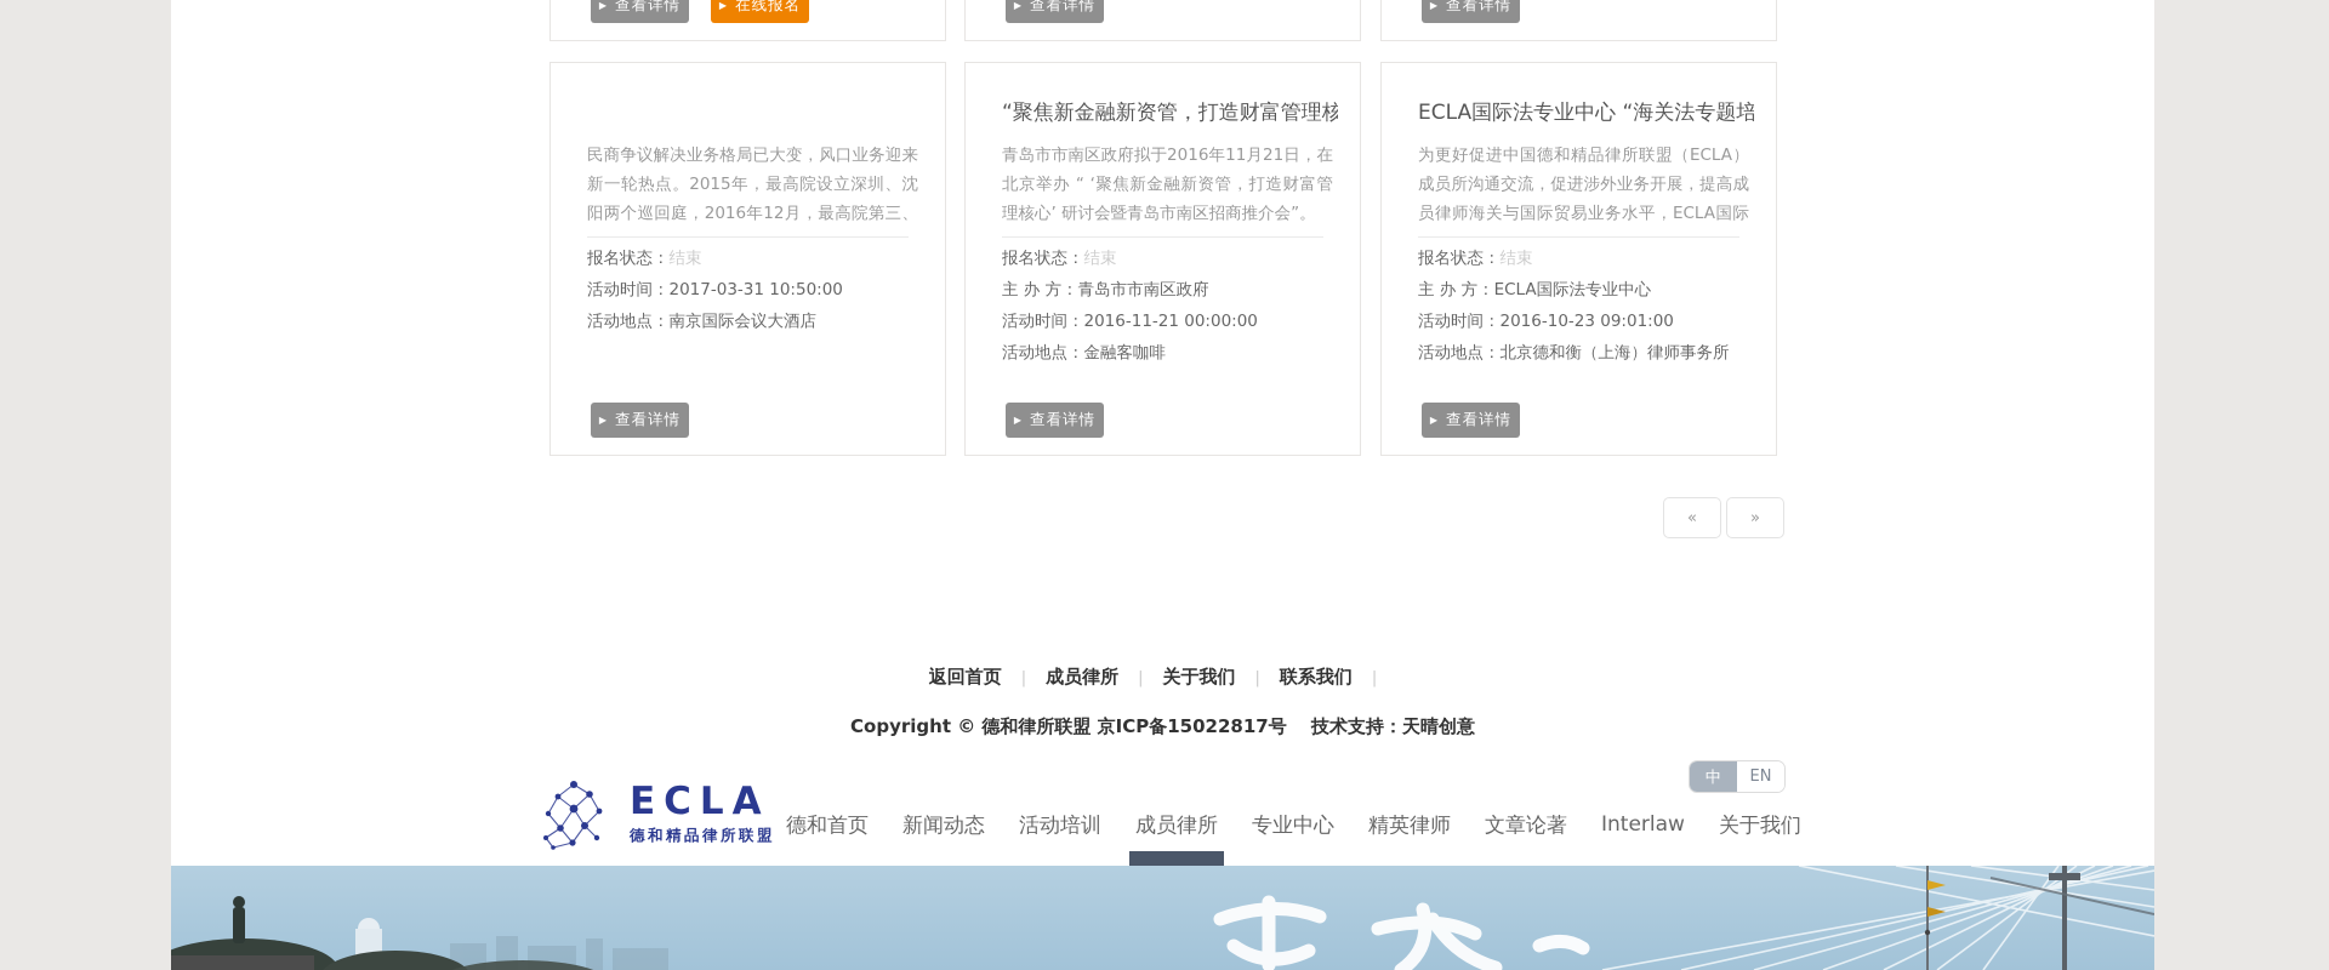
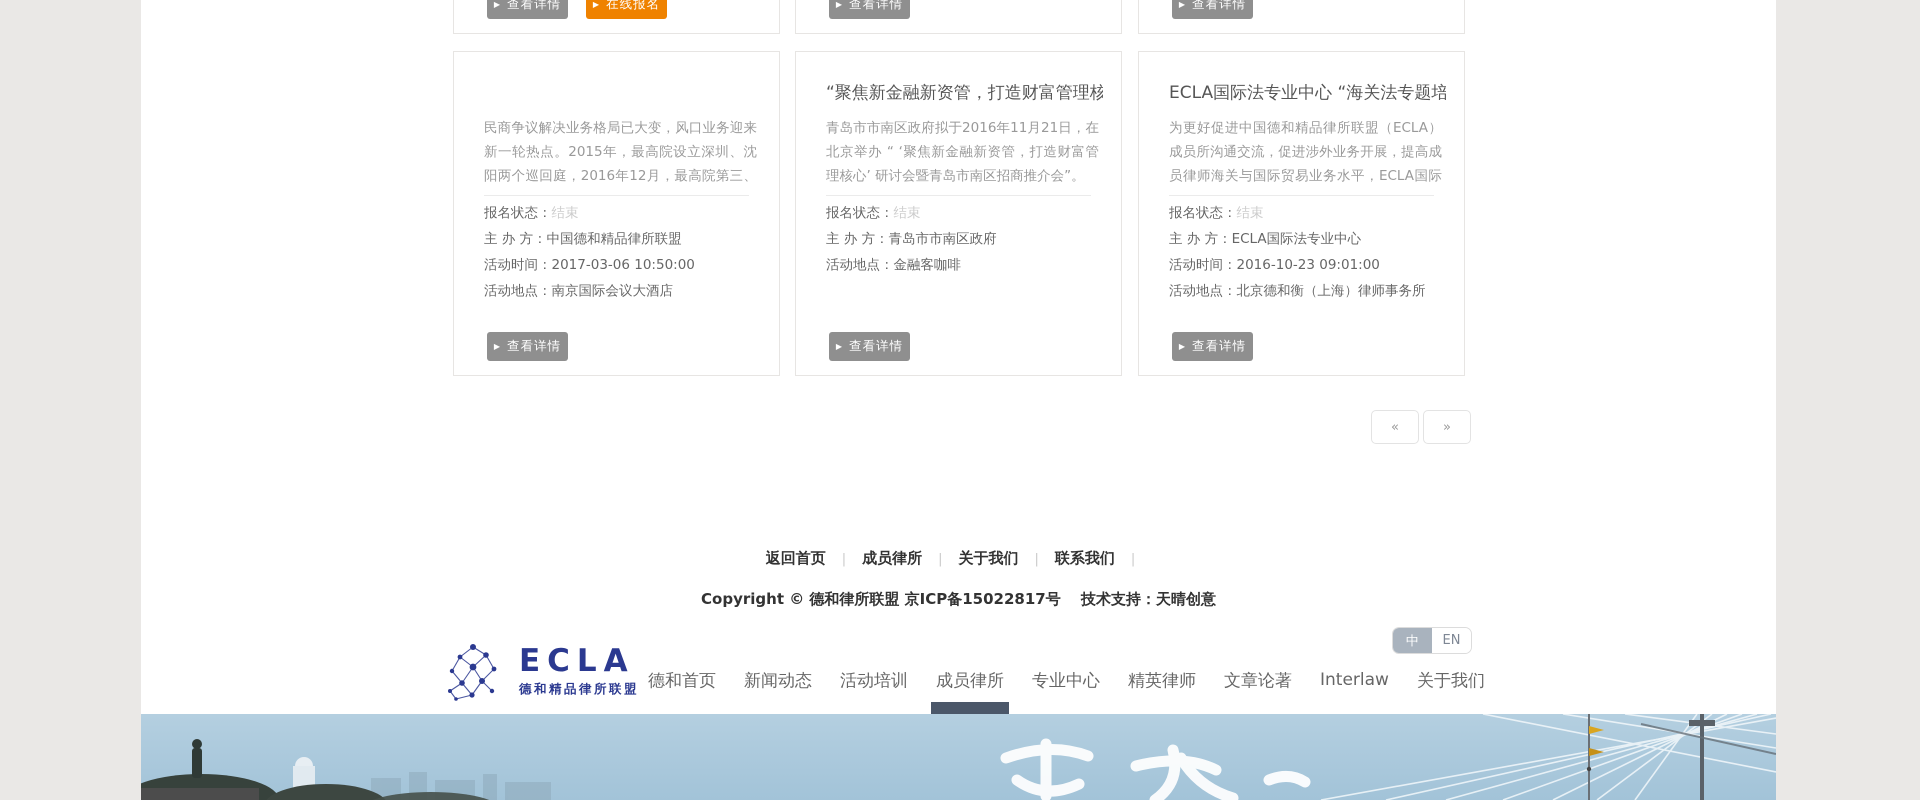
  ▶
  查看详情
  ▶
  在线报名
  ▶
  查看详情
  ▶
  查看详情
  民商争议解决业务格局已大变，风口业务迎来新一轮热点。2015年，最高院设立深圳、沈阳两个巡回庭，2016年12月，最高院第三、
  报名状态：结束
+ 主 办 方：中国德和精品律所联盟
- 活动时间：2017-03-31 10:50:00
+ 活动时间：2017-03-06 10:50:00
  活动地点：南京国际会议大酒店
  ▶
  查看详情
  “聚焦新金融新资管，打造财富管理核
  青岛市市南区政府拟于2016年11月21日，在北京举办 “ ‘聚焦新金融新资管，打造财富管理核心’ 研讨会暨青岛市南区招商推介会”。
  报名状态：结束
  主 办 方：青岛市市南区政府
- 活动时间：2016-11-21 00:00:00
  活动地点：金融客咖啡
  ▶
  查看详情
  ECLA国际法专业中心 “海关法专题培
  为更好促进中国德和精品律所联盟（ECLA）成员所沟通交流，促进涉外业务开展，提高成员律师海关与国际贸易业务水平，ECLA国际
  报名状态：结束
  主 办 方：ECLA国际法专业中心
  活动时间：2016-10-23 09:01:00
  活动地点：北京德和衡（上海）律师事务所
  ▶
  查看详情
  «
  »
  返回首页
  |
  成员律所
  |
  关于我们
  |
  联系我们
  |
  Copyright © 德和律所联盟 京ICP备15022817号 技术支持：天晴创意
  ECLA
  德和精品律所联盟
  德和首页
  新闻动态
  活动培训
  成员律所
  专业中心
  精英律师
  文章论著
  Interlaw
  关于我们
  中
  EN
